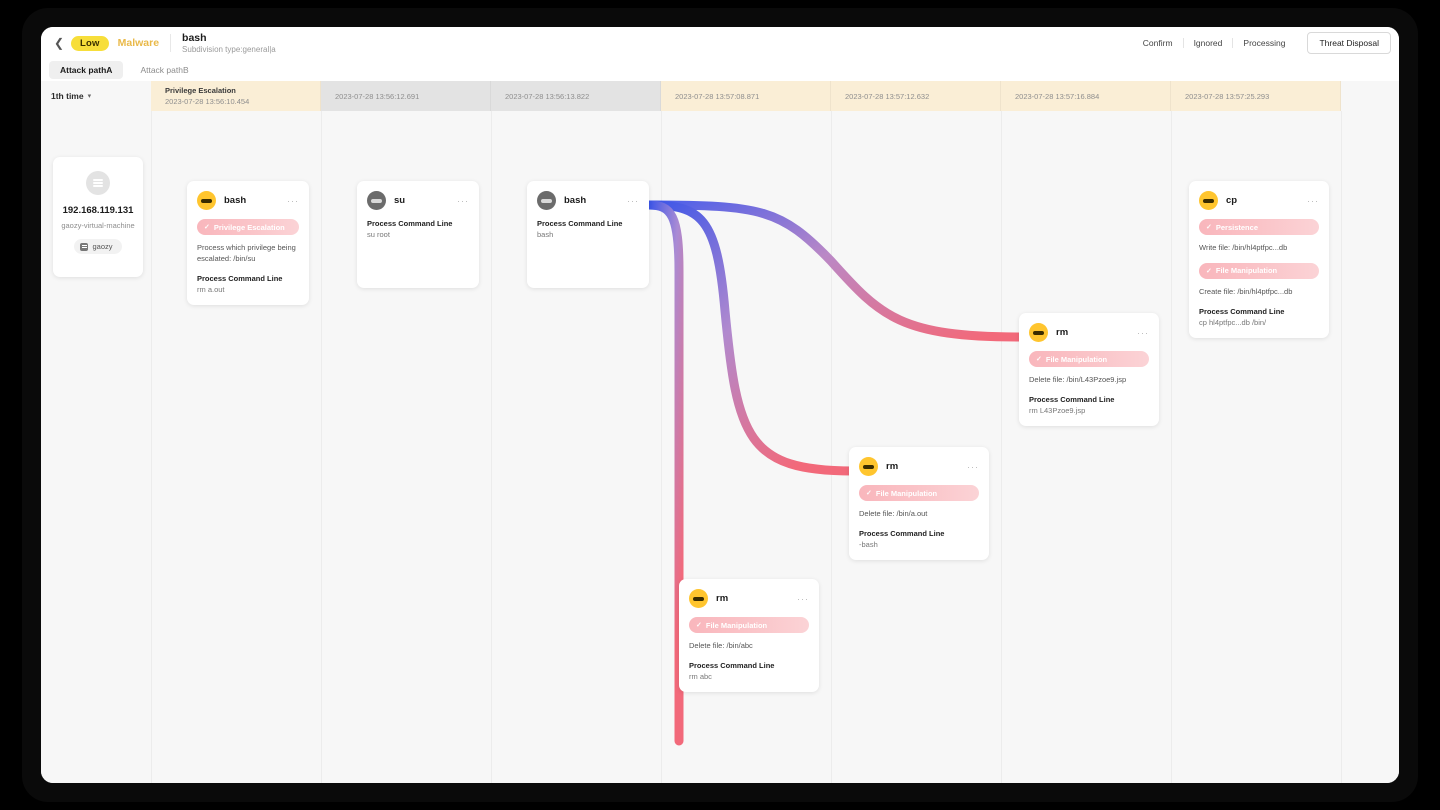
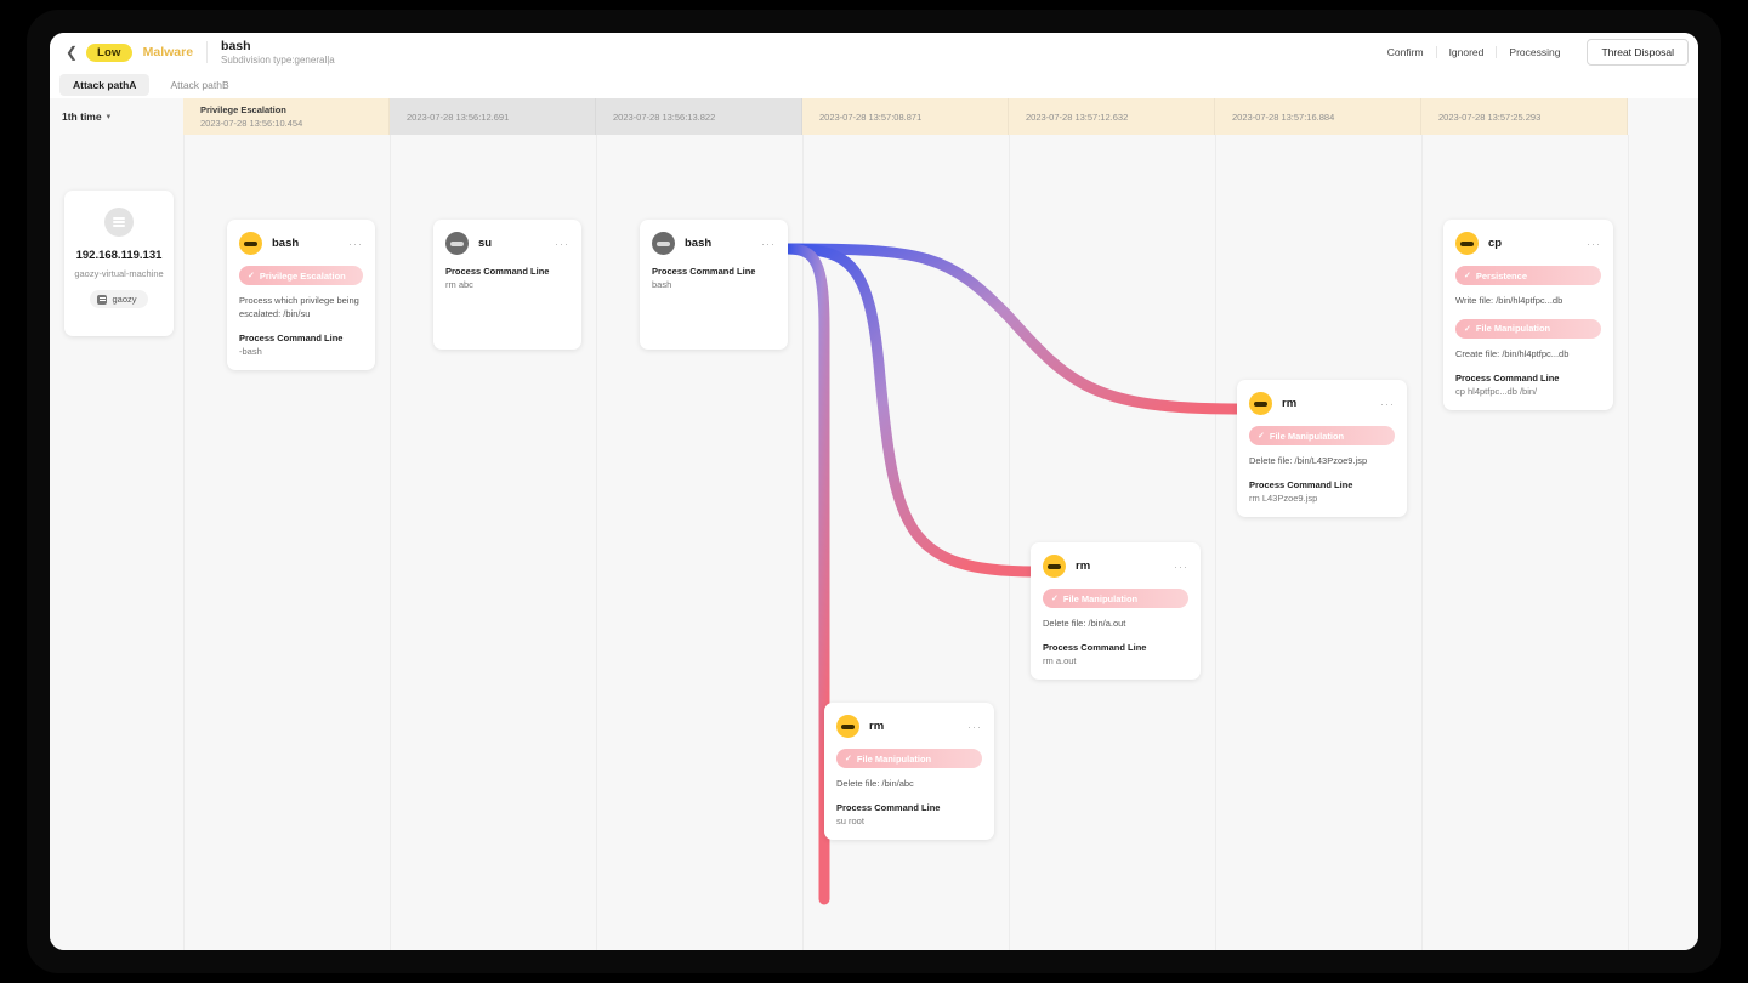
  ❮
  Low
  Malware
  bash
  Subdivision type:general|a
  Confirm
  Ignored
  Processing
  Threat Disposal
  Attack pathA
  Attack pathB
  1th time
  Privilege Escalation
  2023-07-28 13:56:10.454
  2023-07-28 13:56:12.691
  2023-07-28 13:56:13.822
  2023-07-28 13:57:08.871
  2023-07-28 13:57:12.632
  2023-07-28 13:57:16.884
  2023-07-28 13:57:25.293
  192.168.119.131
  gaozy-virtual-machine
  gaozy
  bash
  ···
  Privilege Escalation
  Process which privilege being escalated: /bin/su
  Process Command Line
- rm a.out
+ -bash
  su
  ···
  Process Command Line
- su root
+ rm abc
  bash
  ···
  Process Command Line
  bash
  rm
  ···
  File Manipulation
  Delete file: /bin/abc
  Process Command Line
- rm abc
+ su root
  rm
  ···
  File Manipulation
  Delete file: /bin/a.out
  Process Command Line
- -bash
+ rm a.out
  rm
  ···
  File Manipulation
  Delete file: /bin/L43Pzoe9.jsp
  Process Command Line
  rm L43Pzoe9.jsp
  cp
  ···
  Persistence
  Write file: /bin/hl4ptfpc...db
  File Manipulation
  Create file: /bin/hl4ptfpc...db
  Process Command Line
  cp hl4ptfpc...db /bin/
